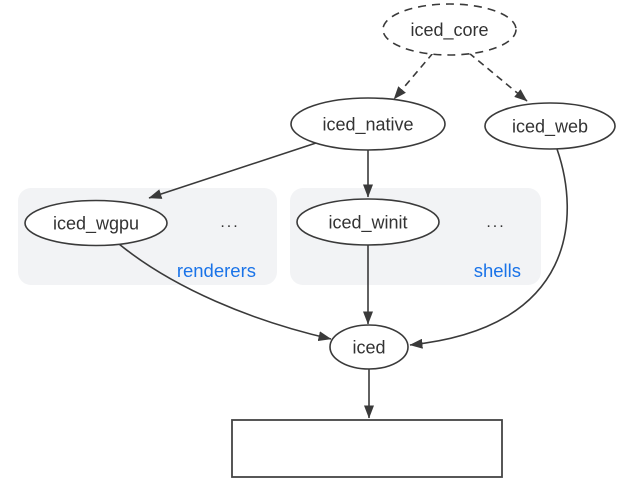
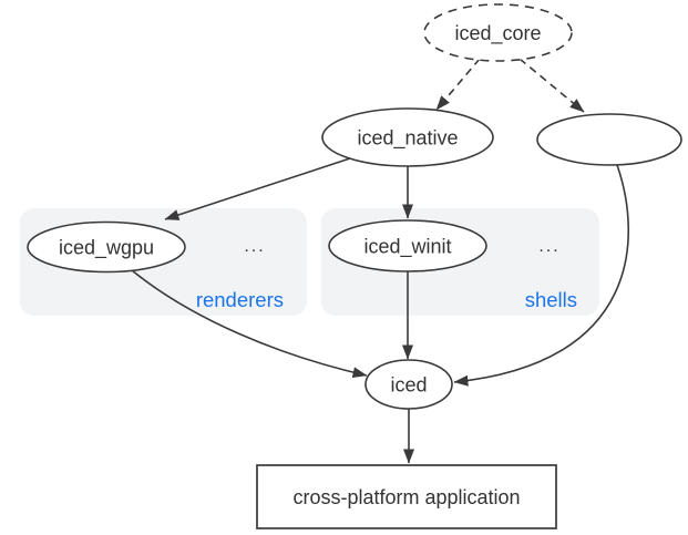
  iced_core
  iced_native
- iced_web
  iced_wgpu
  iced_winit
  iced
+ cross-platform application
  ...
  ...
  renderers
  shells
